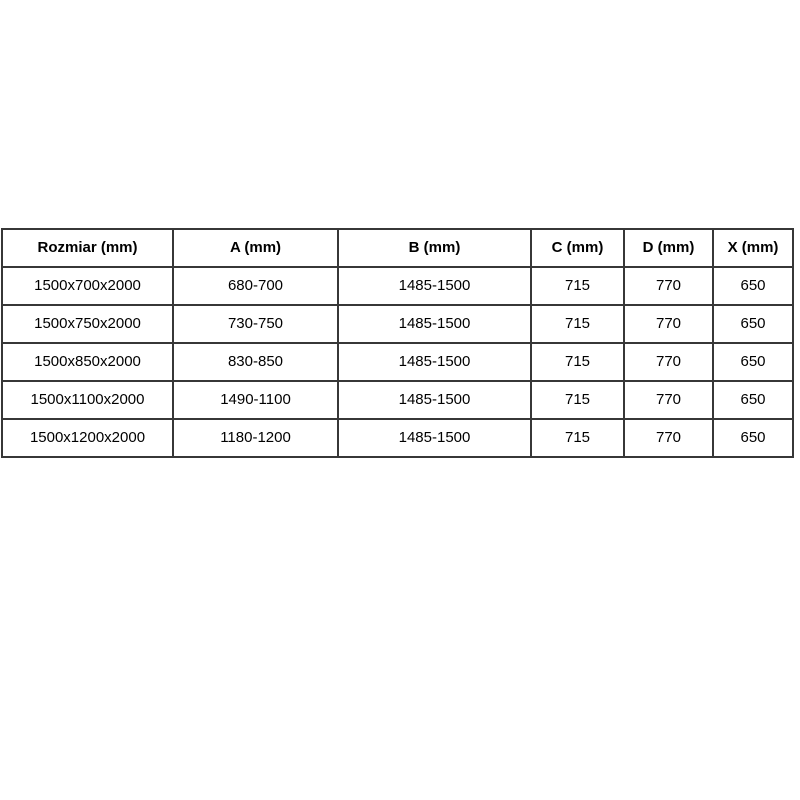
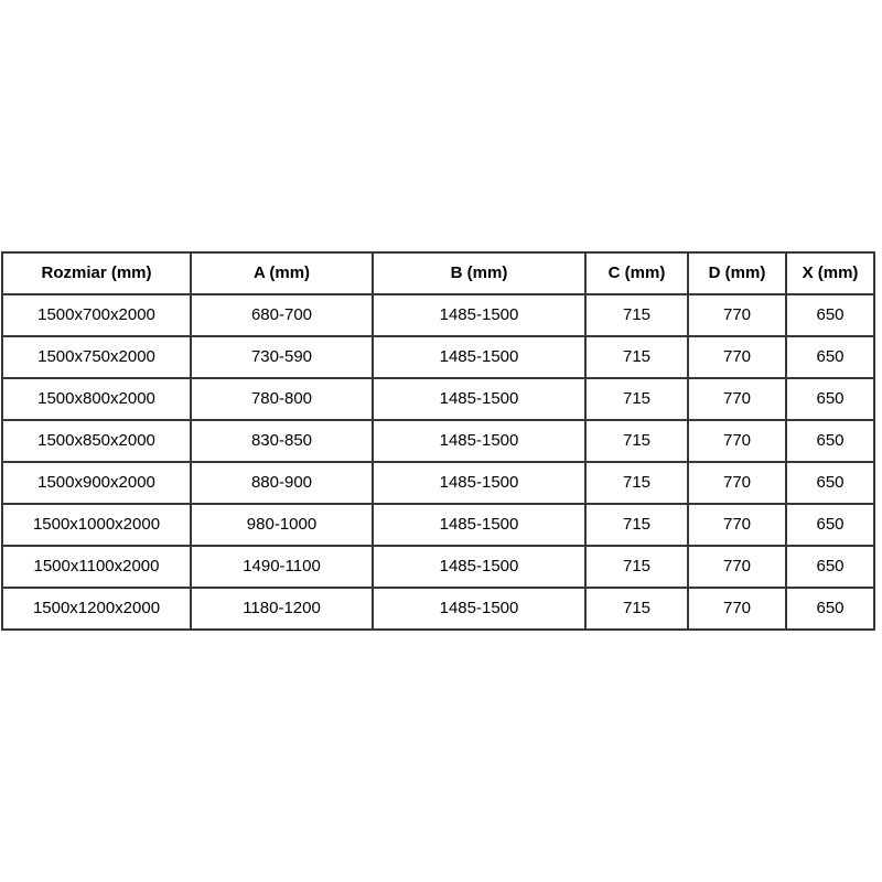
  Rozmiar (mm)	A (mm)	B (mm)	C (mm)	D (mm)	X (mm)
  1500x700x2000	680-700	1485-1500	715	770	650
- 1500x750x2000	730-750	1485-1500	715	770	650
+ 1500x750x2000	730-590	1485-1500	715	770	650
+ 1500x800x2000	780-800	1485-1500	715	770	650
  1500x850x2000	830-850	1485-1500	715	770	650
+ 1500x900x2000	880-900	1485-1500	715	770	650
+ 1500x1000x2000	980-1000	1485-1500	715	770	650
  1500x1100x2000	1490-1100	1485-1500	715	770	650
  1500x1200x2000	1180-1200	1485-1500	715	770	650
